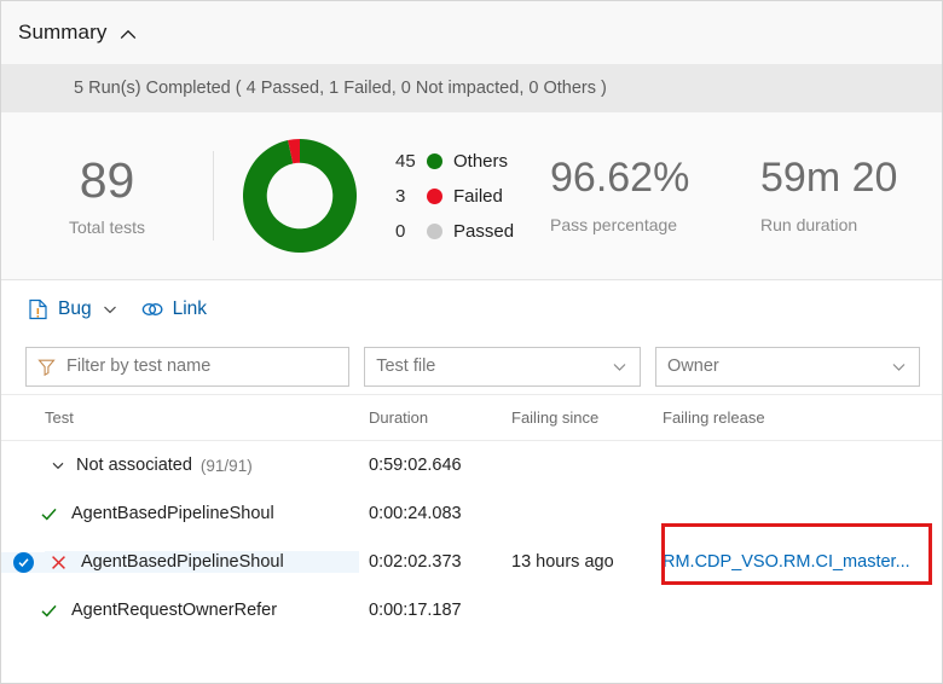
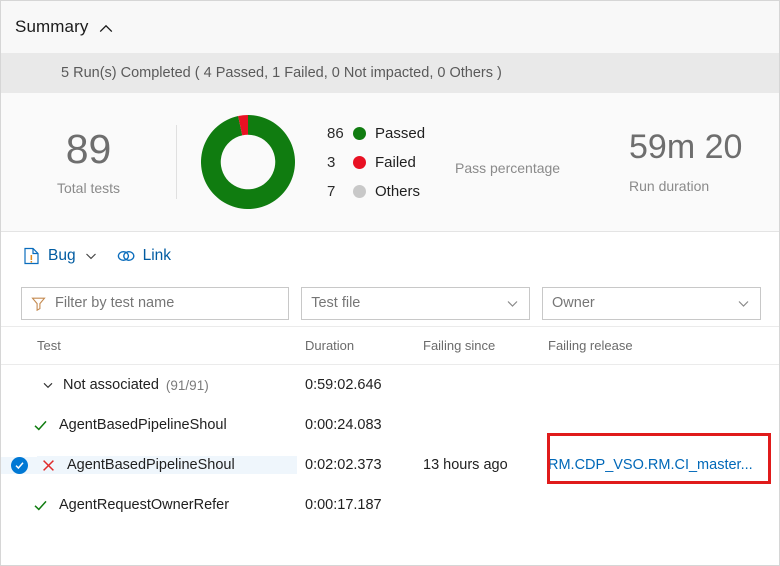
  Summary
  5 Run(s) Completed ( 4 Passed, 1 Failed, 0 Not impacted, 0 Others )
  89
  Total tests
- 45
+ 86
- Others
+ Passed
  3
  Failed
- 0
+ 7
- Passed
+ Others
- 96.62%
  Pass percentage
  59m 20
  Run duration
  Bug
  Link
  Filter by test name
  Test file
  Owner
  Test
  Duration
  Failing since
  Failing release
  Not associated
  (91/91)
  0:59:02.646
  AgentBasedPipelineShoul
  0:00:24.083
  AgentBasedPipelineShoul
  0:02:02.373
  13 hours ago
  RM.CDP_VSO.RM.CI_master...
  AgentRequestOwnerRefer
  0:00:17.187
